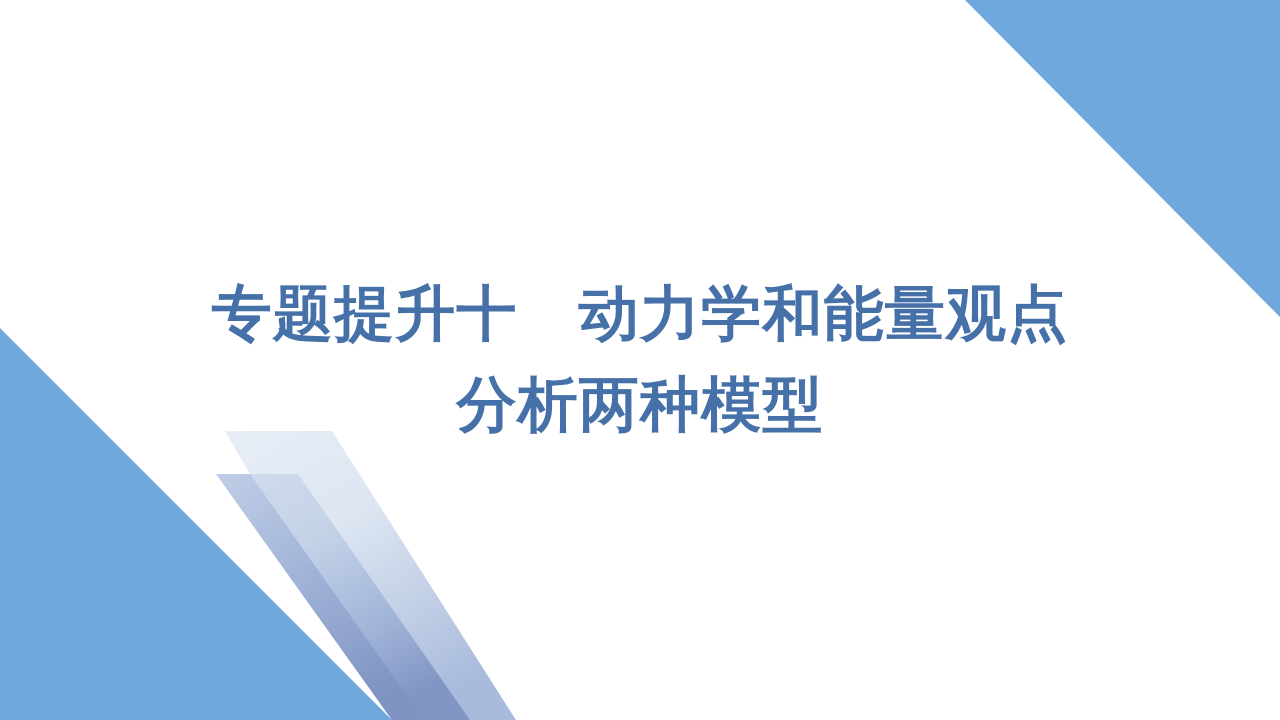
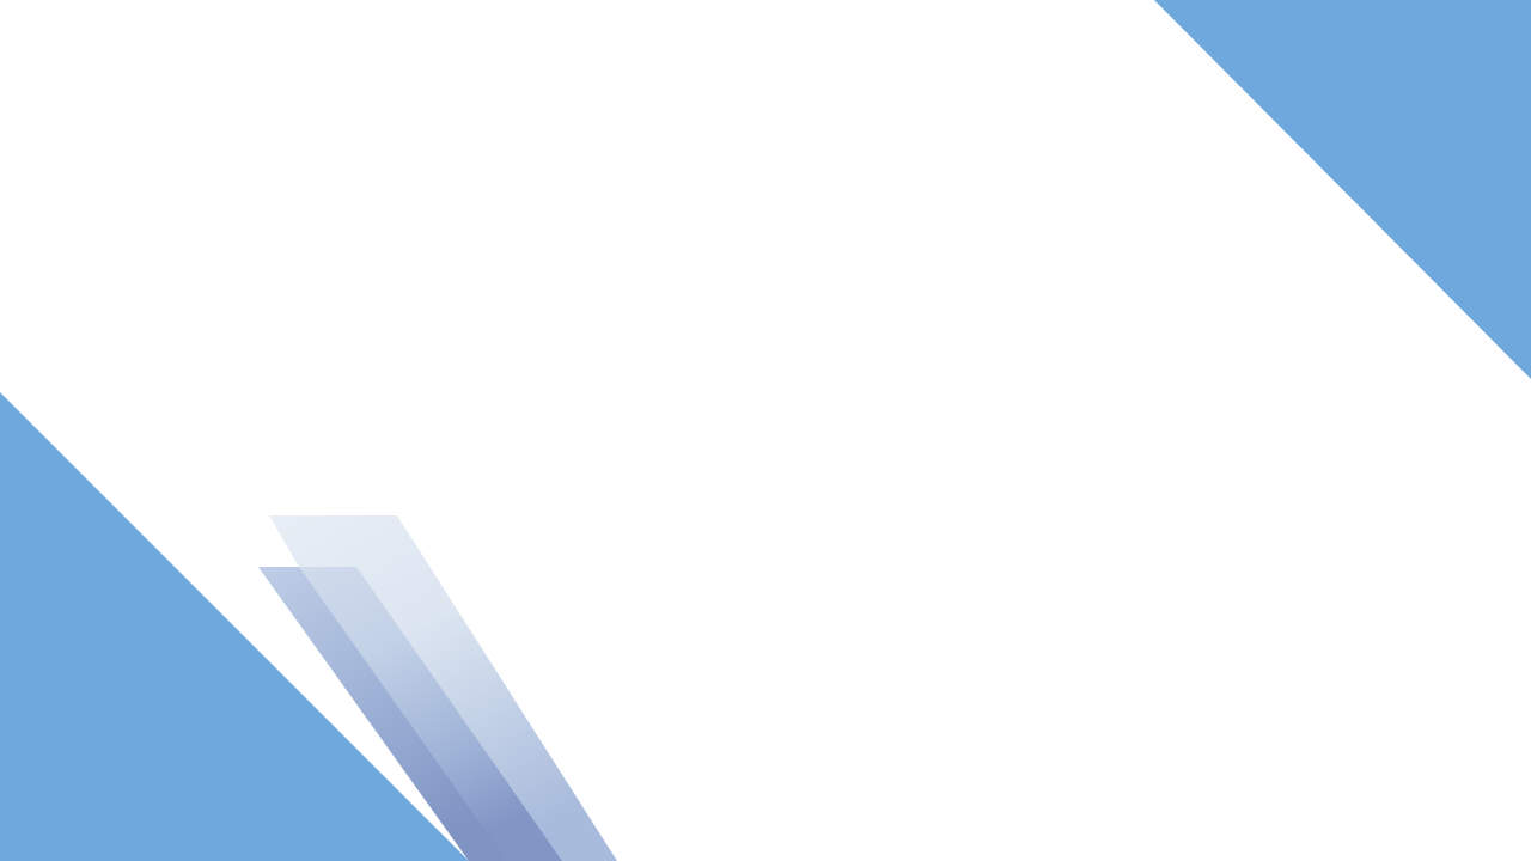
- 专题提升十 动力学和能量观点
- 分析两种模型
